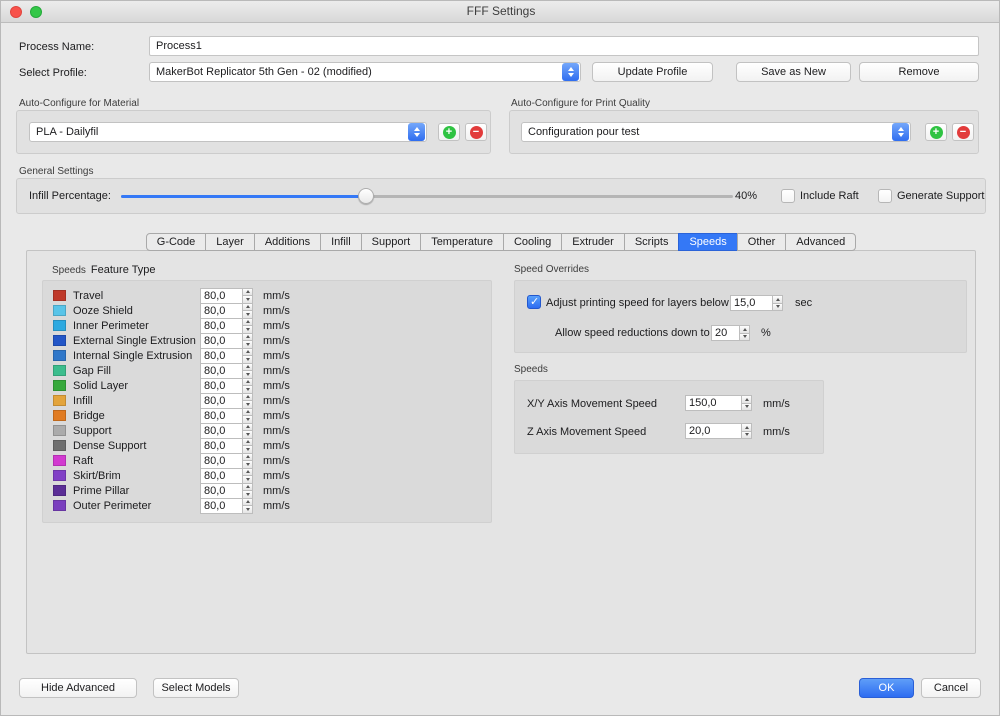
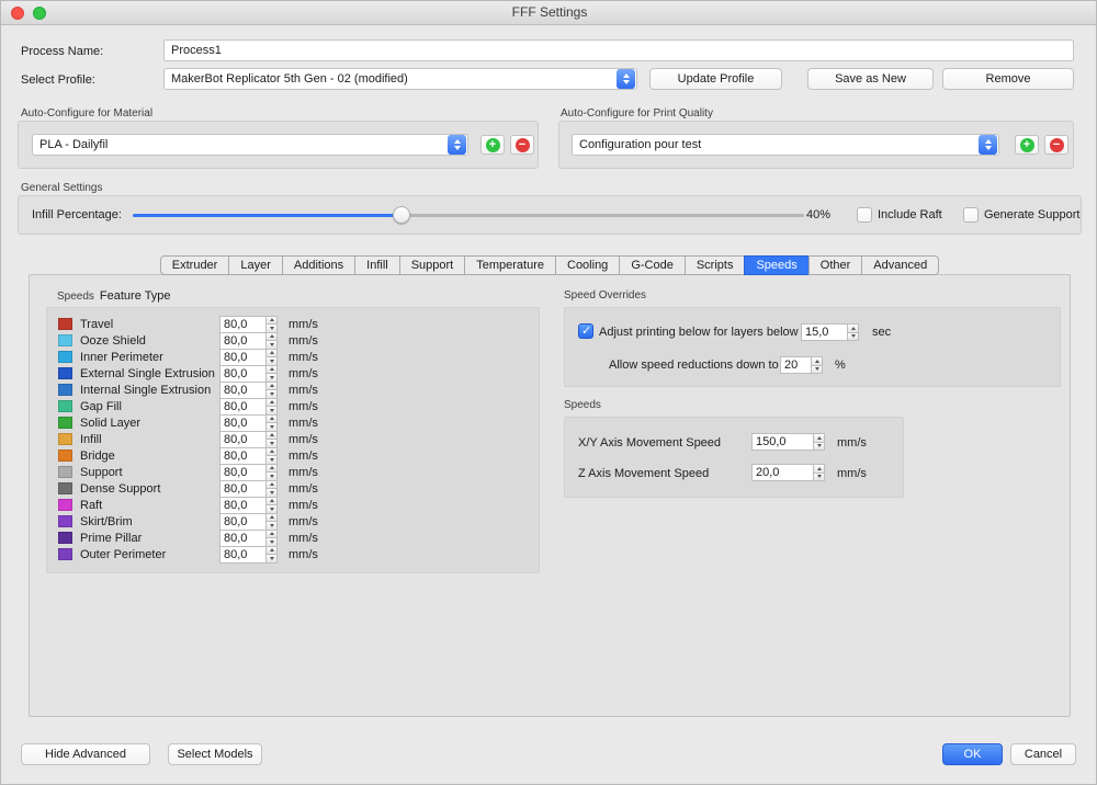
  FFF Settings
  Process Name:
  Process1
  Select Profile:
  MakerBot Replicator 5th Gen - 02 (modified)
  Update Profile
  Save as New
  Remove
  Auto-Configure for Material
  PLA - Dailyfil
  +
  −
  Auto-Configure for Print Quality
  Configuration pour test
  +
  −
  General Settings
  Infill Percentage:
  40%
  Include Raft
  Generate Support
- G-Code
+ Extruder
  Layer
  Additions
  Infill
  Support
  Temperature
  Cooling
- Extruder
+ G-Code
  Scripts
  Speeds
  Other
  Advanced
  Speeds Feature Type
  Travel
  80,0
  mm/s
  Ooze Shield
  80,0
  mm/s
  Inner Perimeter
  80,0
  mm/s
  External Single Extrusion
  80,0
  mm/s
  Internal Single Extrusion
  80,0
  mm/s
  Gap Fill
  80,0
  mm/s
  Solid Layer
  80,0
  mm/s
  Infill
  80,0
  mm/s
  Bridge
  80,0
  mm/s
  Support
  80,0
  mm/s
  Dense Support
  80,0
  mm/s
  Raft
  80,0
  mm/s
  Skirt/Brim
  80,0
  mm/s
  Prime Pillar
  80,0
  mm/s
  Outer Perimeter
  80,0
  mm/s
  Speed Overrides
- Adjust printing speed for layers below
+ Adjust printing below for layers below
  15,0
  sec
  Allow speed reductions down to
  20
  %
  Speeds
  X/Y Axis Movement Speed
  150,0
  mm/s
  Z Axis Movement Speed
  20,0
  mm/s
  Hide Advanced
  Select Models
  OK
  Cancel
